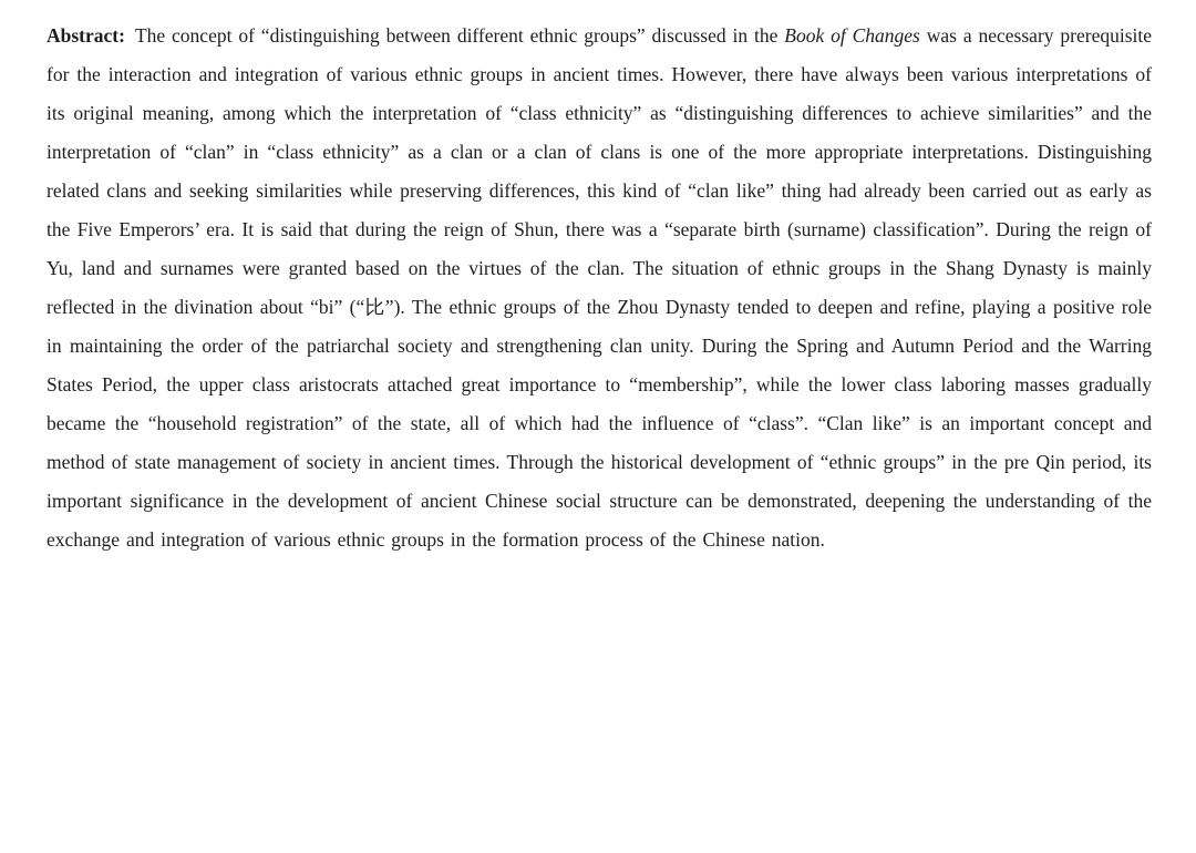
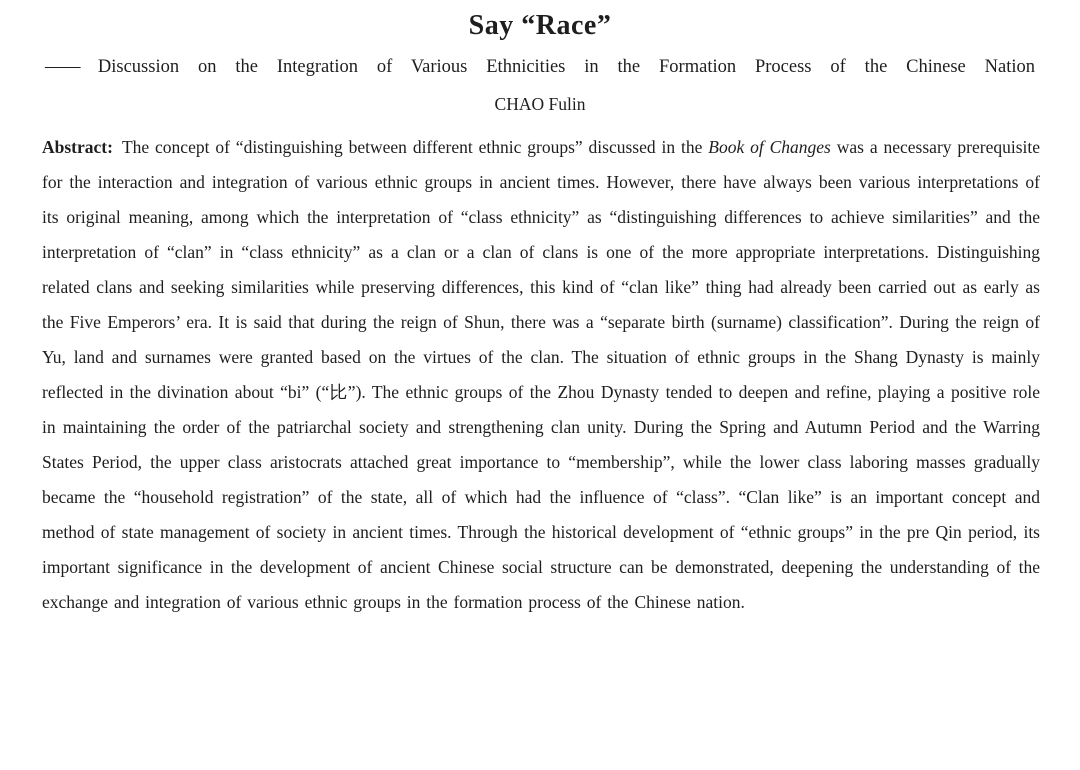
+ Say “Race”
+ —— Discussion on the Integration of Various Ethnicities in the Formation Process of the Chinese Nation
+ CHAO Fulin
  Abstract: The concept of “distinguishing between different ethnic groups” discussed in the Book of Changes was a necessary prerequisite for the interaction and integration of various ethnic groups in ancient times. However, there have always been various interpretations of its original meaning, among which the interpretation of “class ethnicity” as “distinguishing differences to achieve similarities” and the interpretation of “clan” in “class ethnicity” as a clan or a clan of clans is one of the more appropriate interpretations. Distinguishing related clans and seeking similarities while preserving differences, this kind of “clan like” thing had already been carried out as early as the Five Emperors’ era. It is said that during the reign of Shun, there was a “separate birth (surname) classification”. During the reign of Yu, land and surnames were granted based on the virtues of the clan. The situation of ethnic groups in the Shang Dynasty is mainly reflected in the divination about “bi” (“比”). The ethnic groups of the Zhou Dynasty tended to deepen and refine, playing a positive role in maintaining the order of the patriarchal society and strengthening clan unity. During the Spring and Autumn Period and the Warring States Period, the upper class aristocrats attached great importance to “membership”, while the lower class laboring masses gradually became the “household registration” of the state, all of which had the influence of “class”. “Clan like” is an important concept and method of state management of society in ancient times. Through the historical development of “ethnic groups” in the pre Qin period, its important significance in the development of ancient Chinese social structure can be demonstrated, deepening the understanding of the exchange and integration of various ethnic groups in the formation process of the Chinese nation.
